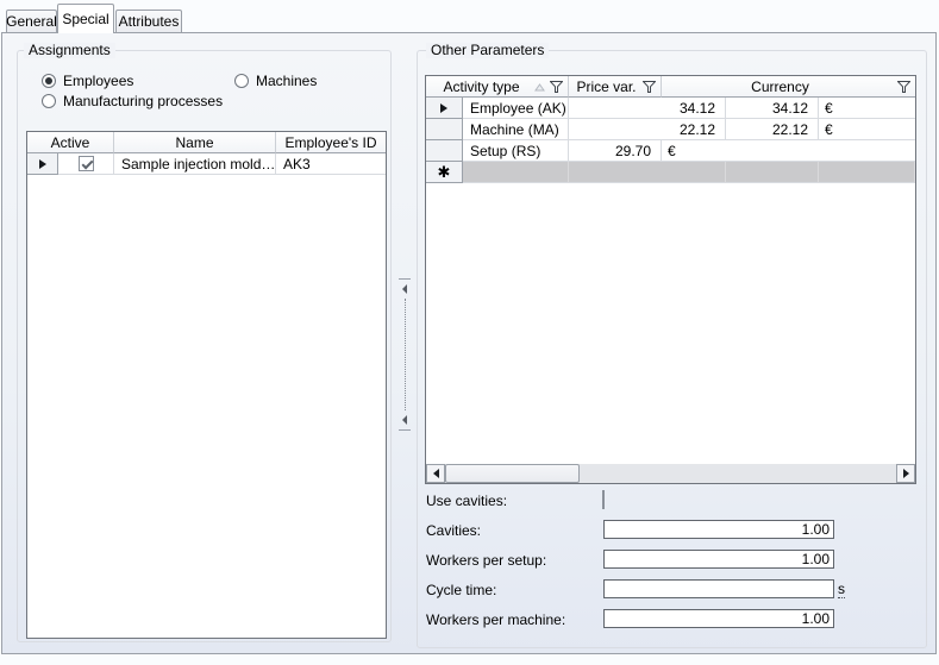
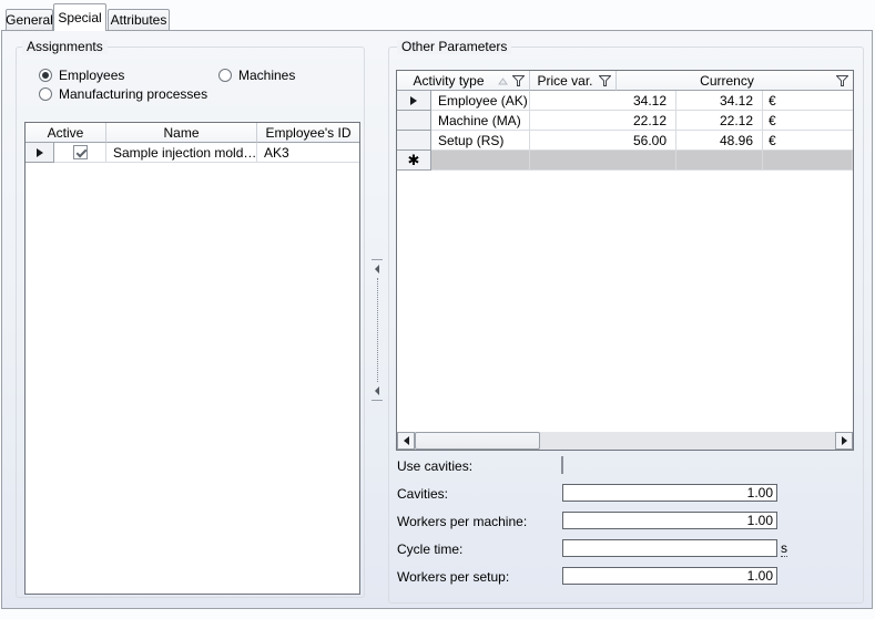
  General
  Special
  Attributes
  Assignments
  Employees
  Machines
  Manufacturing processes
  Active
  Name
  Employee's ID
  Sample injection mold…
  AK3
  Other Parameters
  Activity type
  Price var.
  Currency
  Employee (AK)
  34.12
  34.12
  €
  Machine (MA)
  22.12
  22.12
  €
  Setup (RS)
+ 56.00
- 29.70
+ 48.96
  €
  ✱
  Use cavities:
  Cavities:
  1.00
- Workers per setup:
+ Workers per machine:
  1.00
  Cycle time:
  s
- Workers per machine:
+ Workers per setup:
  1.00
